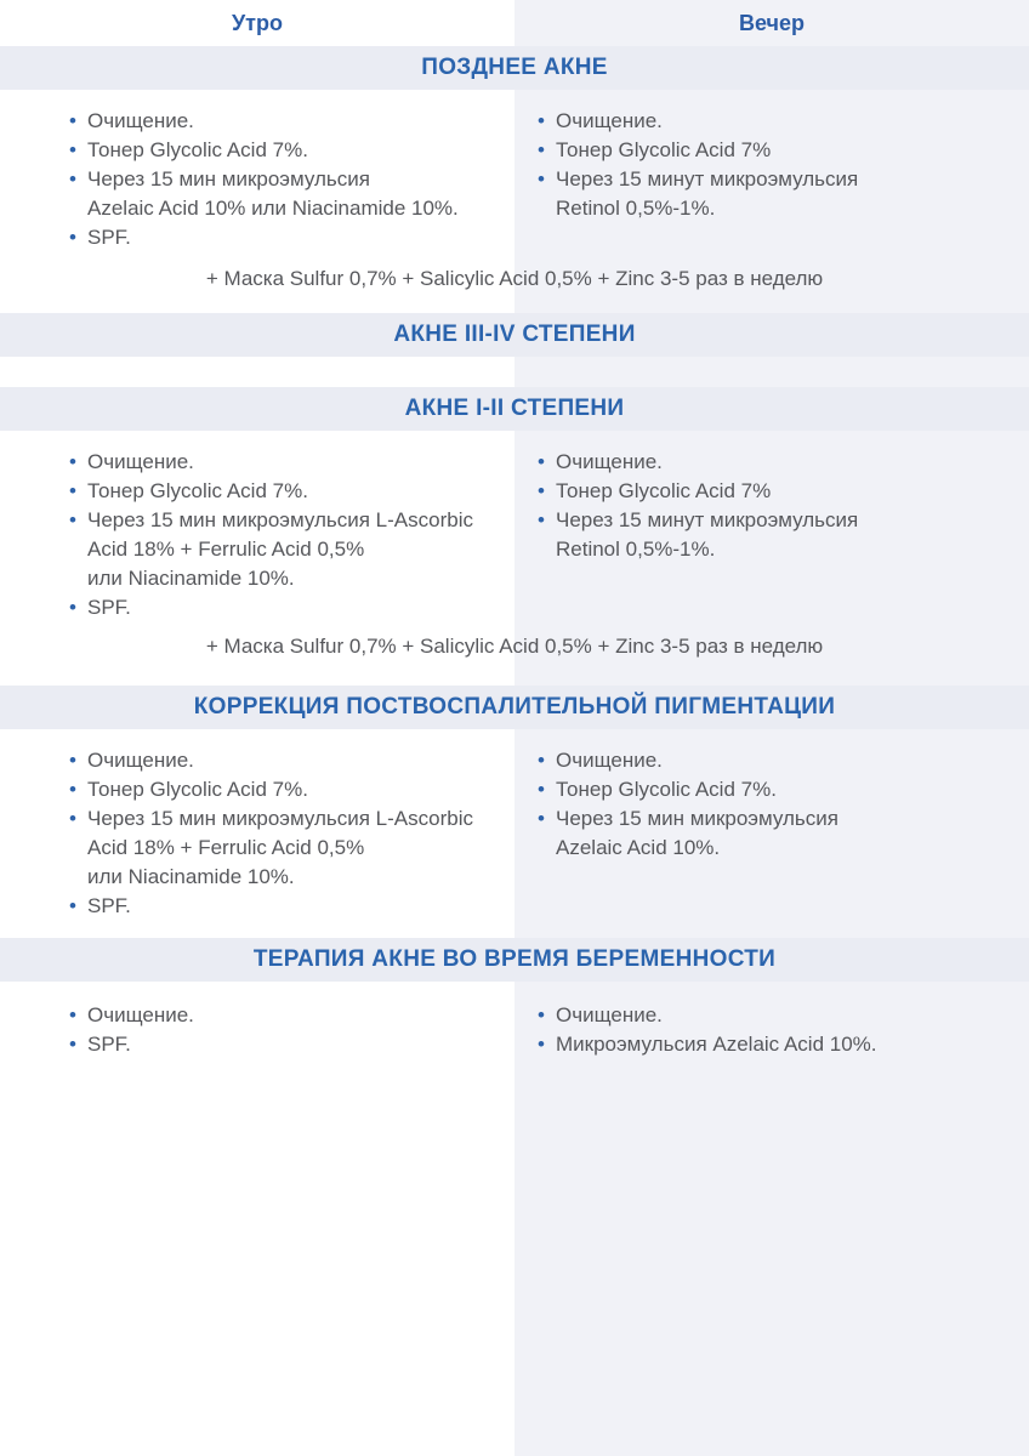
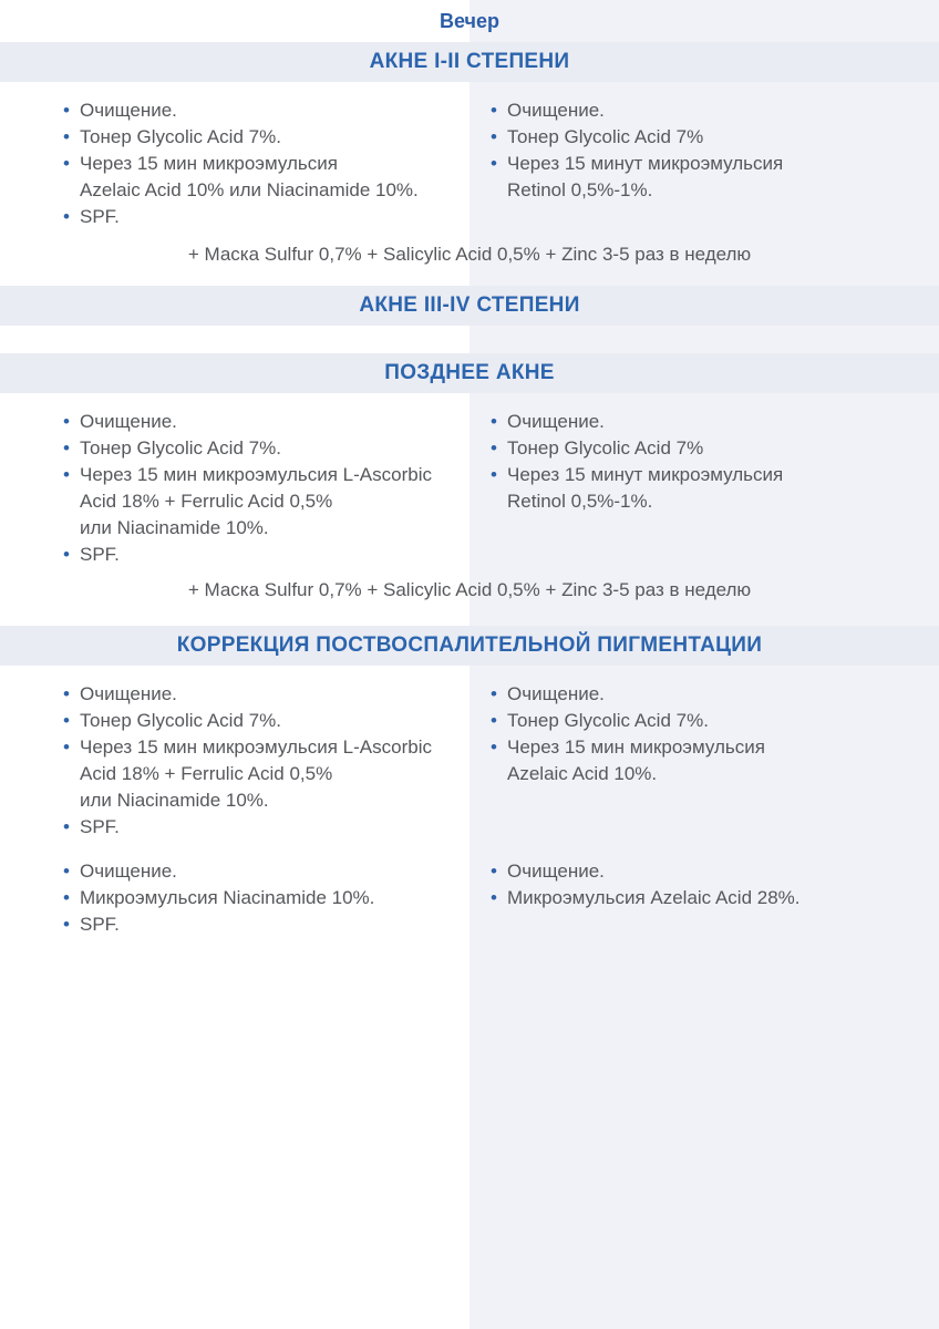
- Утро
  Вечер
- ПОЗДНЕЕ АКНЕ
+ АКНЕ I-II СТЕПЕНИ
  Очищение.
  Тонер Glycolic Acid 7%.
  Через 15 мин микроэмульсия
  Azelaic Acid 10% или Niacinamide 10%.
  SPF.
  Очищение.
  Тонер Glycolic Acid 7%
  Через 15 минут микроэмульсия
  Retinol 0,5%-1%.
  + Маска Sulfur 0,7% + Salicylic Acid 0,5% + Zinc 3-5 раз в неделю
  АКНЕ III-IV СТЕПЕНИ
- АКНЕ I-II СТЕПЕНИ
+ ПОЗДНЕЕ АКНЕ
  Очищение.
  Тонер Glycolic Acid 7%.
  Через 15 мин микроэмульсия L-Ascorbic
  Acid 18% + Ferrulic Acid 0,5%
  или Niacinamide 10%.
  SPF.
  Очищение.
  Тонер Glycolic Acid 7%
  Через 15 минут микроэмульсия
  Retinol 0,5%-1%.
  + Маска Sulfur 0,7% + Salicylic Acid 0,5% + Zinc 3-5 раз в неделю
  КОРРЕКЦИЯ ПОСТВОСПАЛИТЕЛЬНОЙ ПИГМЕНТАЦИИ
  Очищение.
  Тонер Glycolic Acid 7%.
  Через 15 мин микроэмульсия L-Ascorbic
  Acid 18% + Ferrulic Acid 0,5%
  или Niacinamide 10%.
  SPF.
  Очищение.
  Тонер Glycolic Acid 7%.
  Через 15 мин микроэмульсия
  Azelaic Acid 10%.
- ТЕРАПИЯ АКНЕ ВО ВРЕМЯ БЕРЕМЕННОСТИ
  Очищение.
+ Микроэмульсия Niacinamide 10%.
  SPF.
  Очищение.
- Микроэмульсия Azelaic Acid 10%.
+ Микроэмульсия Azelaic Acid 28%.
